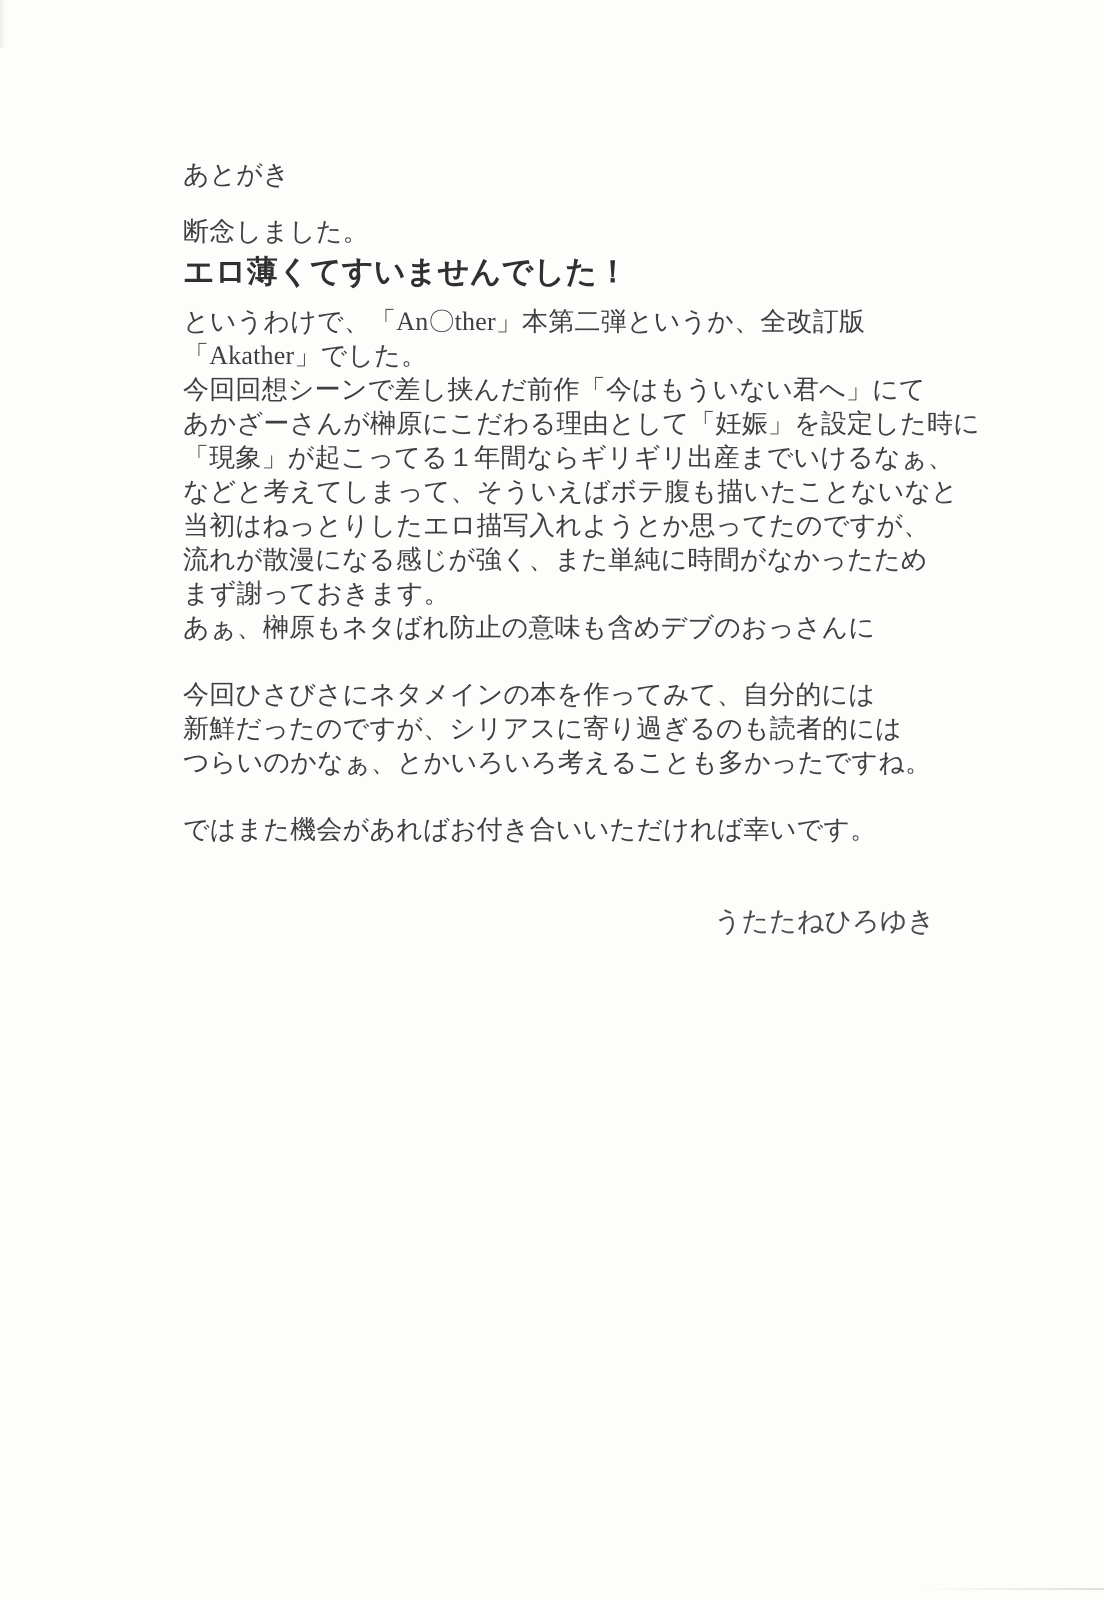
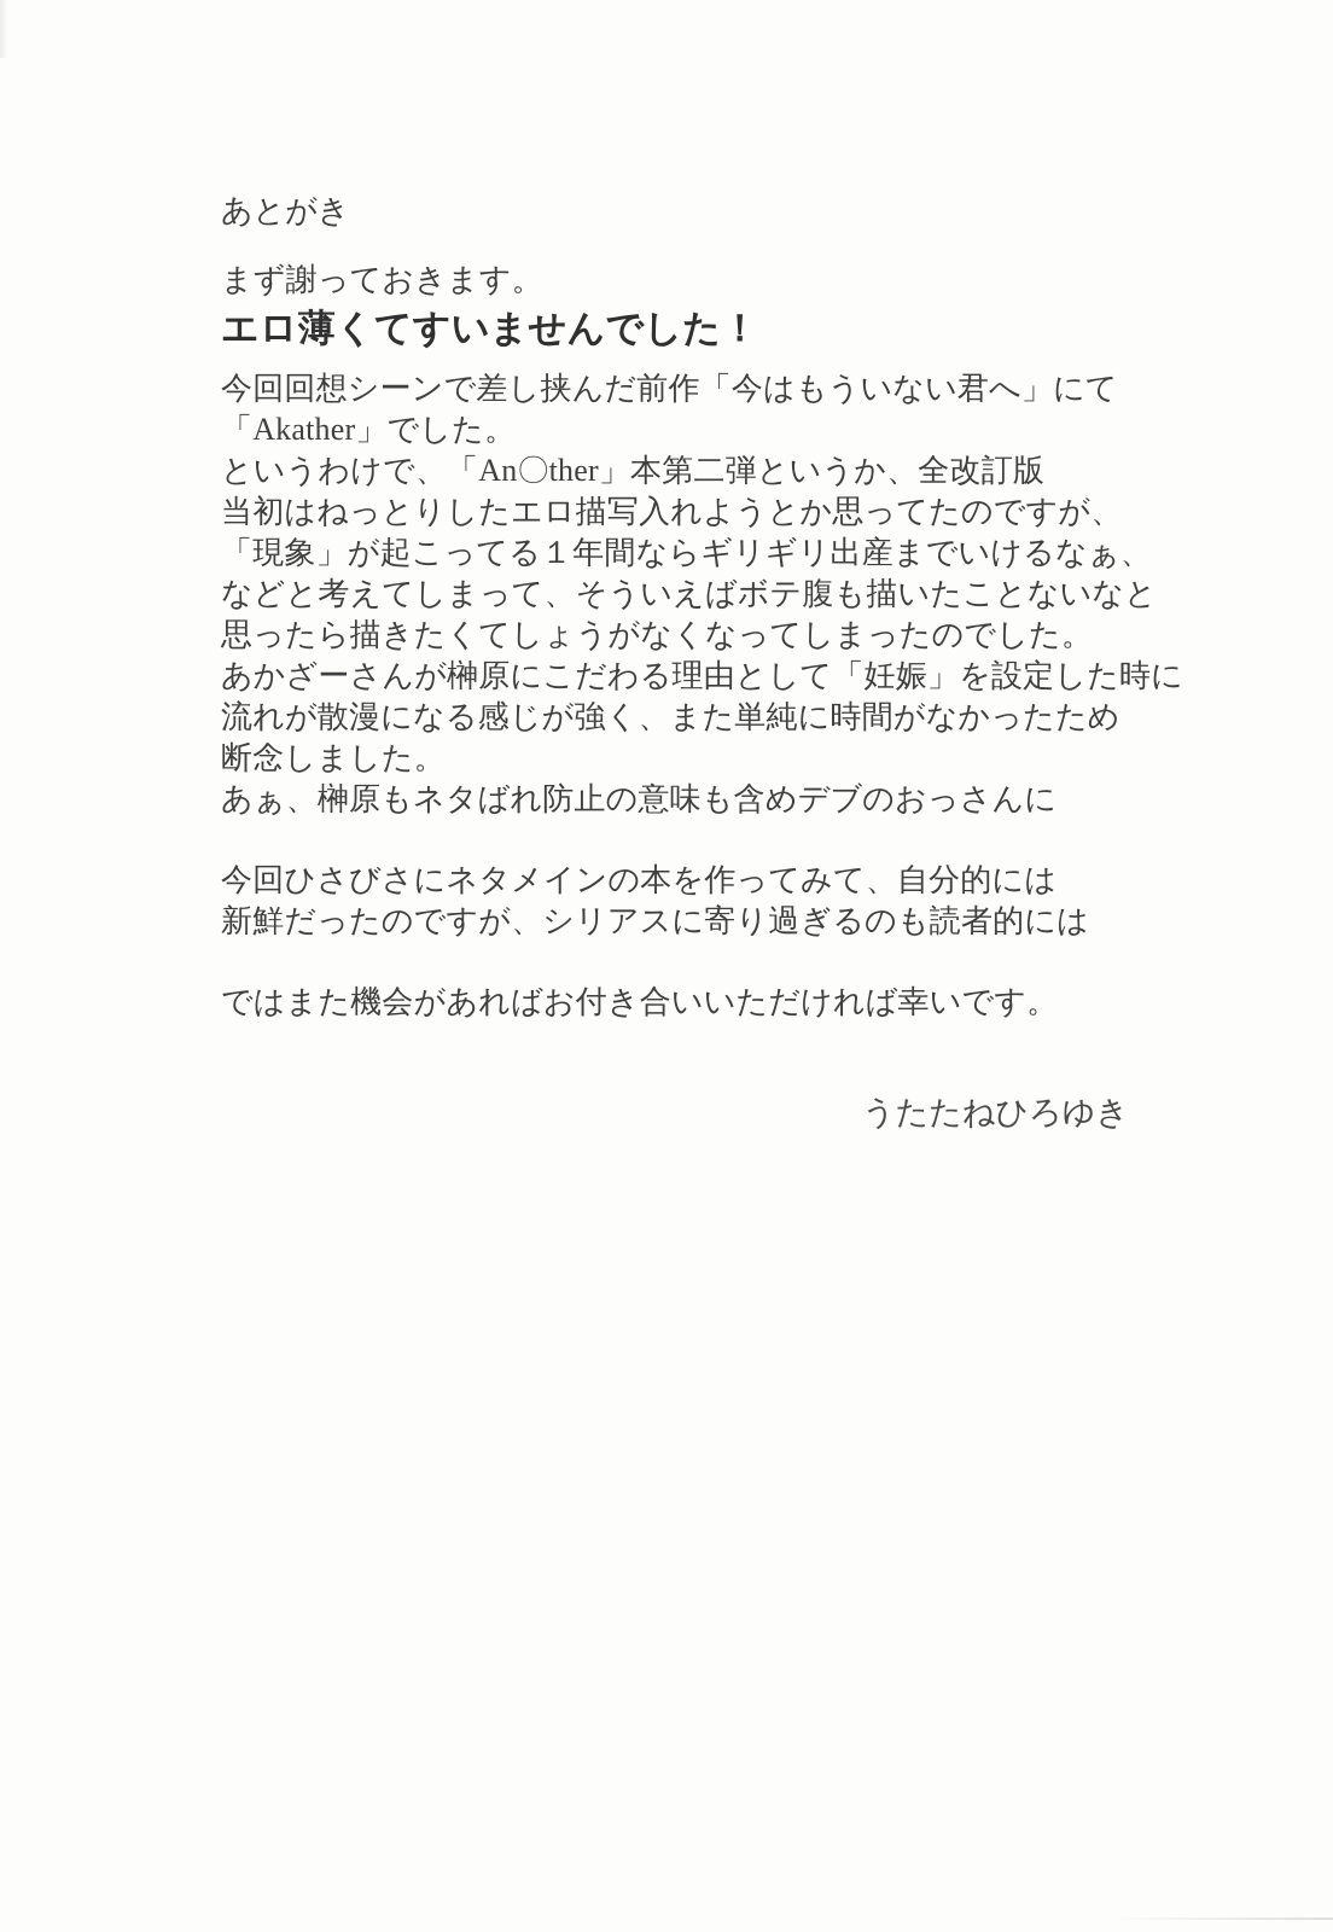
  あとがき
- 断念しました。
+ まず謝っておきます。
  エロ薄くてすいませんでした！
- というわけで、「An〇ther」本第二弾というか、全改訂版
+ 今回回想シーンで差し挟んだ前作「今はもういない君へ」にて
  「Akather」でした。
- 今回回想シーンで差し挟んだ前作「今はもういない君へ」にて
+ というわけで、「An〇ther」本第二弾というか、全改訂版
- あかざーさんが榊原にこだわる理由として「妊娠」を設定した時に
+ 当初はねっとりしたエロ描写入れようとか思ってたのですが、
  「現象」が起こってる１年間ならギリギリ出産までいけるなぁ、
  などと考えてしまって、そういえばボテ腹も描いたことないなと
+ 思ったら描きたくてしょうがなくなってしまったのでした。
- 当初はねっとりしたエロ描写入れようとか思ってたのですが、
+ あかざーさんが榊原にこだわる理由として「妊娠」を設定した時に
  流れが散漫になる感じが強く、また単純に時間がなかったため
- まず謝っておきます。
+ 断念しました。
  あぁ、榊原もネタばれ防止の意味も含めデブのおっさんに
  今回ひさびさにネタメインの本を作ってみて、自分的には
  新鮮だったのですが、シリアスに寄り過ぎるのも読者的には
- つらいのかなぁ、とかいろいろ考えることも多かったですね。
  ではまた機会があればお付き合いいただければ幸いです。
  うたたねひろゆき
